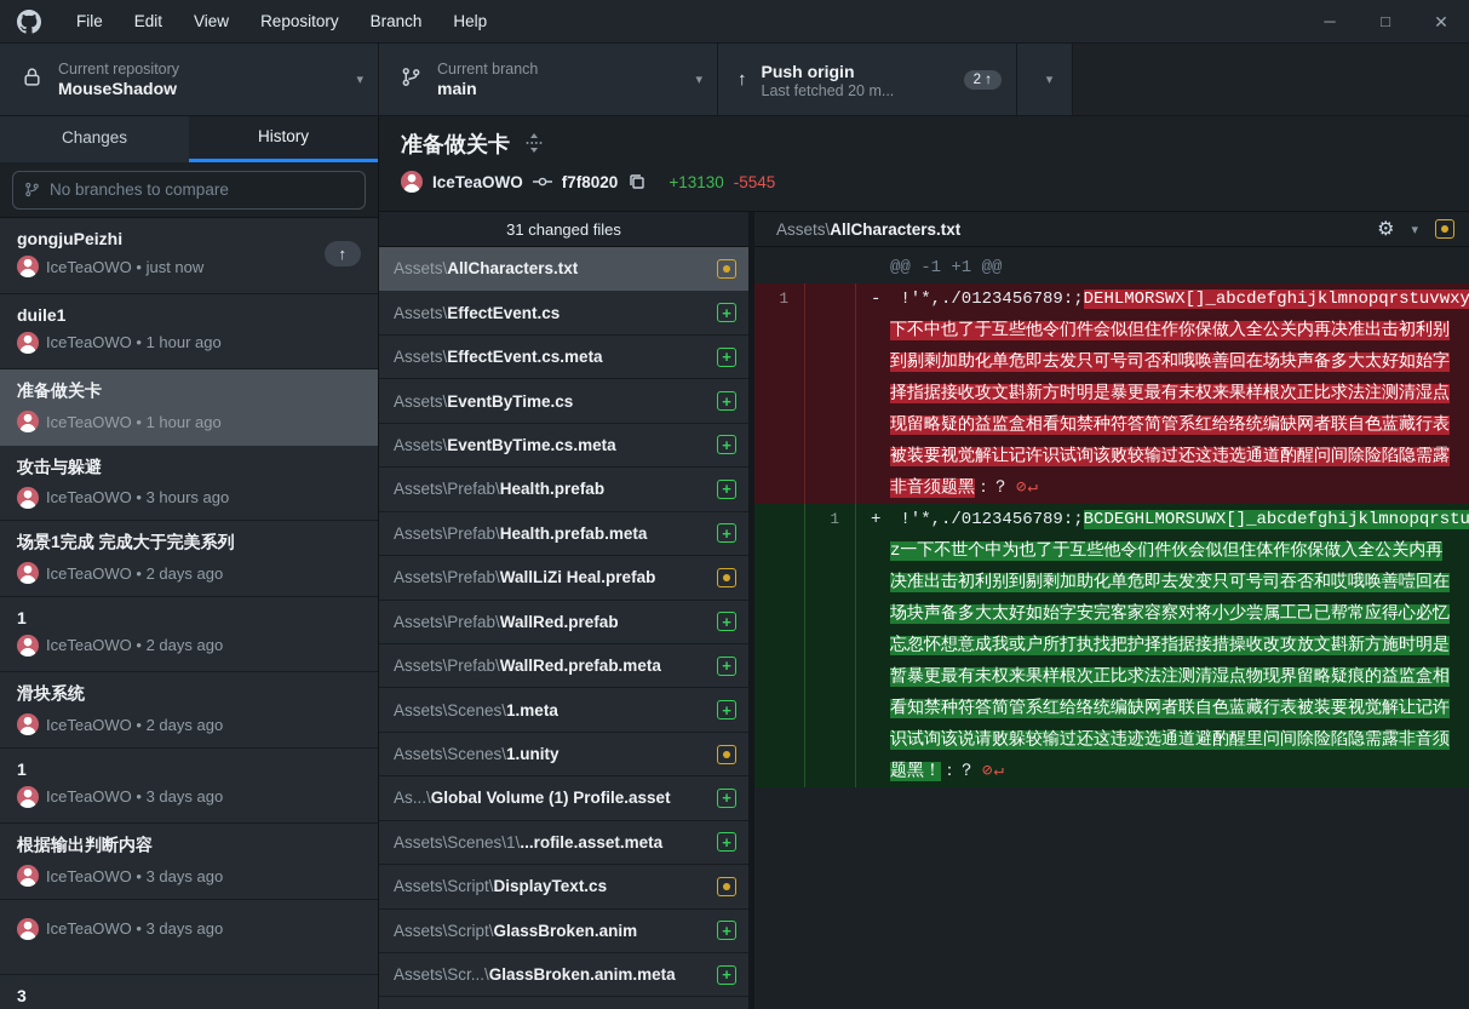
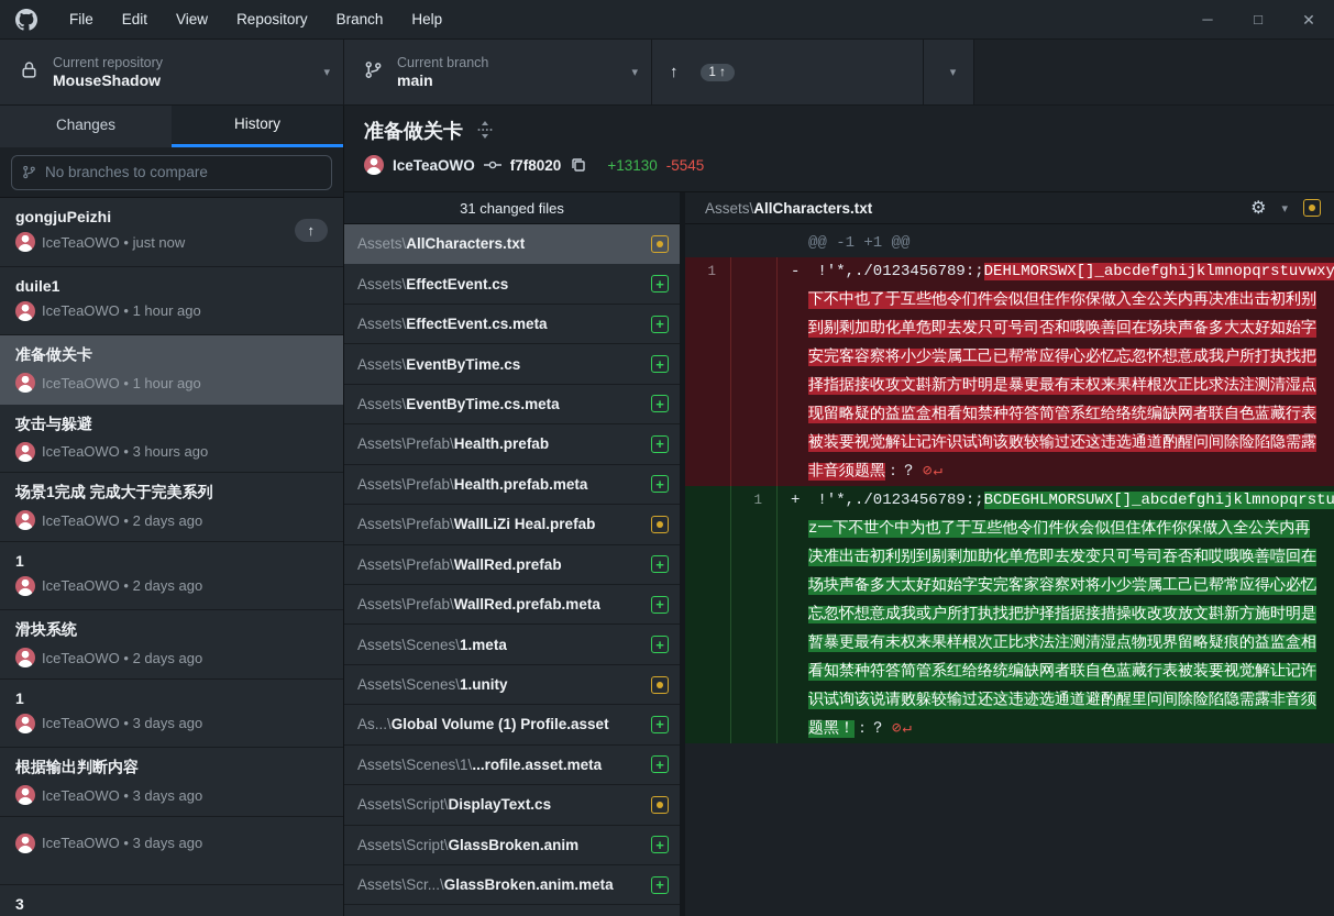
  File
  Edit
  View
  Repository
  Branch
  Help
  ─
  □
  ✕
  Current repository
  MouseShadow
  ▾
  Current branch
  main
  ▾
  ↑
- Push origin
- Last fetched 20 m...
- 2 ↑
+ 1 ↑
  ▾
  Changes
  History
  No branches to compare
  gongjuPeizhi
  IceTeaOWO • just now
  ↑
  duile1
  IceTeaOWO • 1 hour ago
  准备做关卡
  IceTeaOWO • 1 hour ago
  攻击与躲避
  IceTeaOWO • 3 hours ago
  场景1完成 完成大于完美系列
  IceTeaOWO • 2 days ago
  1
  IceTeaOWO • 2 days ago
  滑块系统
  IceTeaOWO • 2 days ago
  1
  IceTeaOWO • 3 days ago
  根据输出判断内容
  IceTeaOWO • 3 days ago
  IceTeaOWO • 3 days ago
  3
  准备做关卡
  IceTeaOWO
  f7f8020
  +13130
  -5545
  31 changed files
  Assets\AllCharacters.txt
  Assets\EffectEvent.cs
  Assets\EffectEvent.cs.meta
  Assets\EventByTime.cs
  Assets\EventByTime.cs.meta
  Assets\Prefab\Health.prefab
  Assets\Prefab\Health.prefab.meta
  Assets\Prefab\WallLiZi Heal.prefab
  Assets\Prefab\WallRed.prefab
  Assets\Prefab\WallRed.prefab.meta
  Assets\Scenes\1.meta
  Assets\Scenes\1.unity
  As...\Global Volume (1) Profile.asset
  Assets\Scenes\1\...rofile.asset.meta
  Assets\Script\DisplayText.cs
  Assets\Script\GlassBroken.anim
  Assets\Scr...\GlassBroken.anim.meta
  Assets\AllCharacters.txt
  ⚙
  ▾
  @@ -1 +1 @@
  1
  - !'*,./0123456789:;DEHLMORSWX[]_abcdefghijklmnopqrstuvwxy
  下不中也了于互些他令们件会似但住作你保做入全公关内再决准出击初利别
  到剔剩加助化单危即去发只可号司否和哦唤善回在场块声备多大太好如始字
+ 安完客容察将小少尝属工己已帮常应得心必忆忘忽怀想意成我户所打执找把
  择指据接收攻文斟新方时明是暴更最有未权来果样根次正比求法注测清湿点
  现留略疑的益监盒相看知禁种符答简管系红给络统编缺网者联自色蓝藏行表
  被装要视觉解让记许识试询该败较输过还这违选通道酌醒问间除险陷隐需露
  非音须题黑：？ ⊘↵
  1
  + !'*,./0123456789:;BCDEGHLMORSUWX[]_abcdefghijklmnopqrstu
  z一下不世个中为也了于互些他令们件伙会似但住体作你保做入全公关内再
  决准出击初利别到剔剩加助化单危即去发变只可号司吞否和哎哦唤善噎回在
  场块声备多大太好如始字安完客家容察对将小少尝属工己已帮常应得心必忆
  忘忽怀想意成我或户所打执找把护择指据接措操收改攻放文斟新方施时明是
  暂暴更最有未权来果样根次正比求法注测清湿点物现界留略疑痕的益监盒相
  看知禁种符答简管系红给络统编缺网者联自色蓝藏行表被装要视觉解让记许
  识试询该说请败躲较输过还这违迹选通道避酌醒里问间除险陷隐需露非音须
  题黑！：？ ⊘↵
